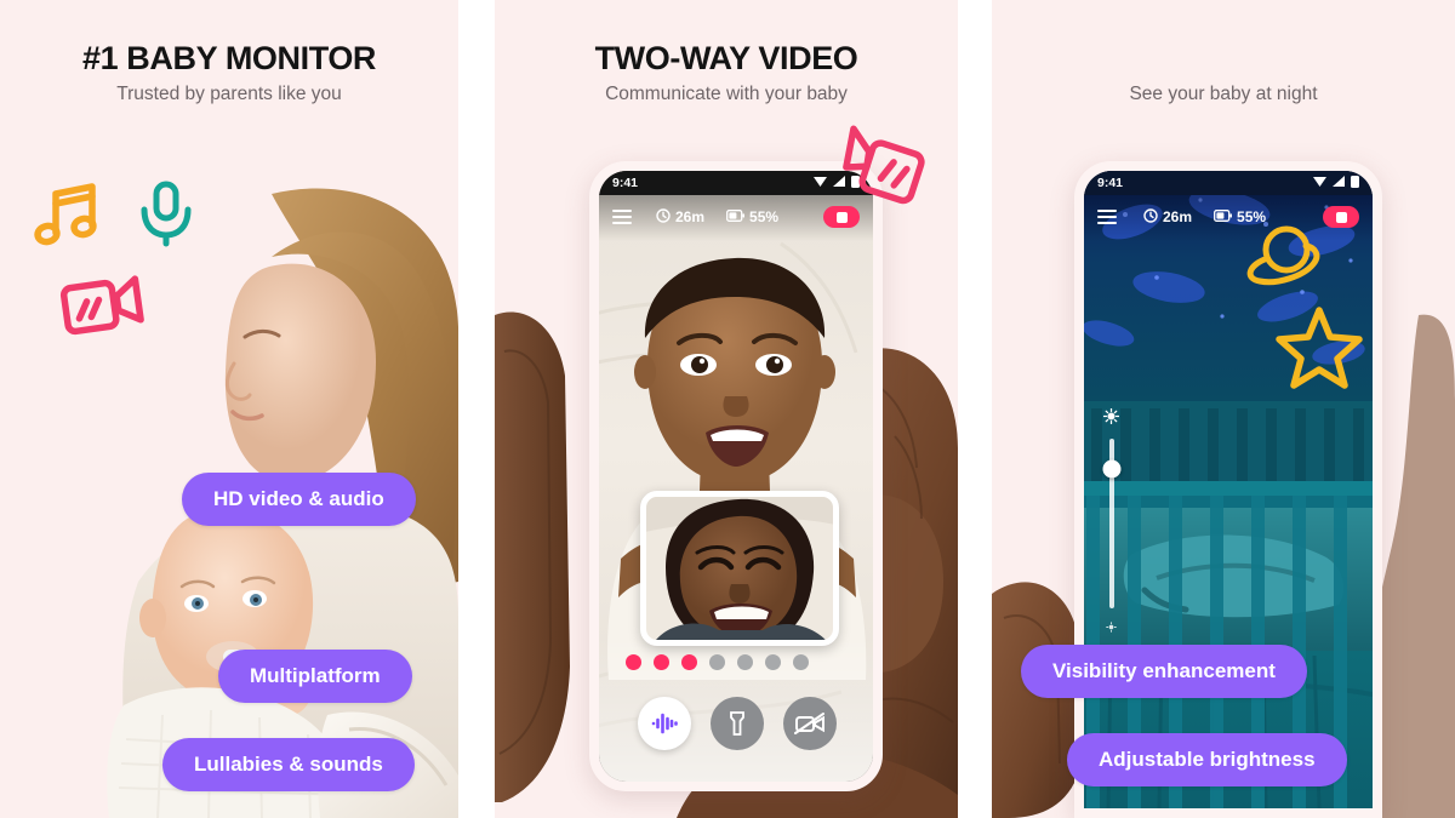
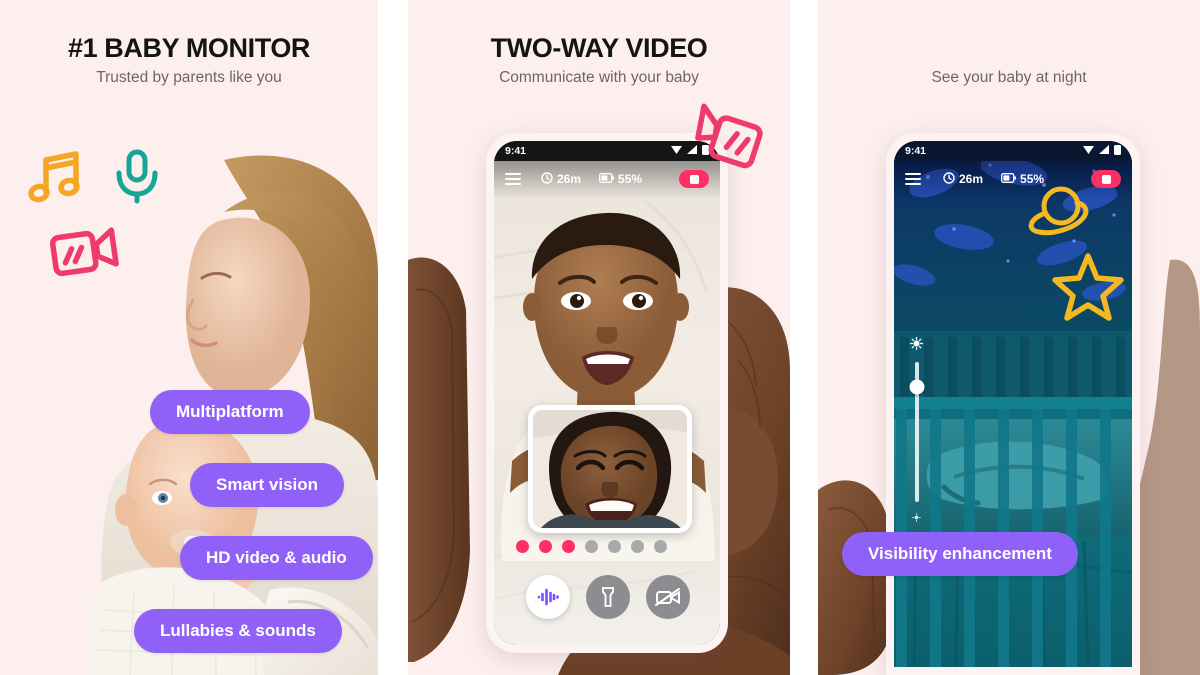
  #1 BABY MONITOR
  Trusted by parents like you
- HD video & audio
+ Multiplatform
+ Smart vision
- Multiplatform
+ HD video & audio
  Lullabies & sounds
  TWO-WAY VIDEO
  Communicate with your baby
  9:41
  26m
  55%
  See your baby at night
  9:41
  26m
  55%
  Visibility enhancement
- Adjustable brightness
